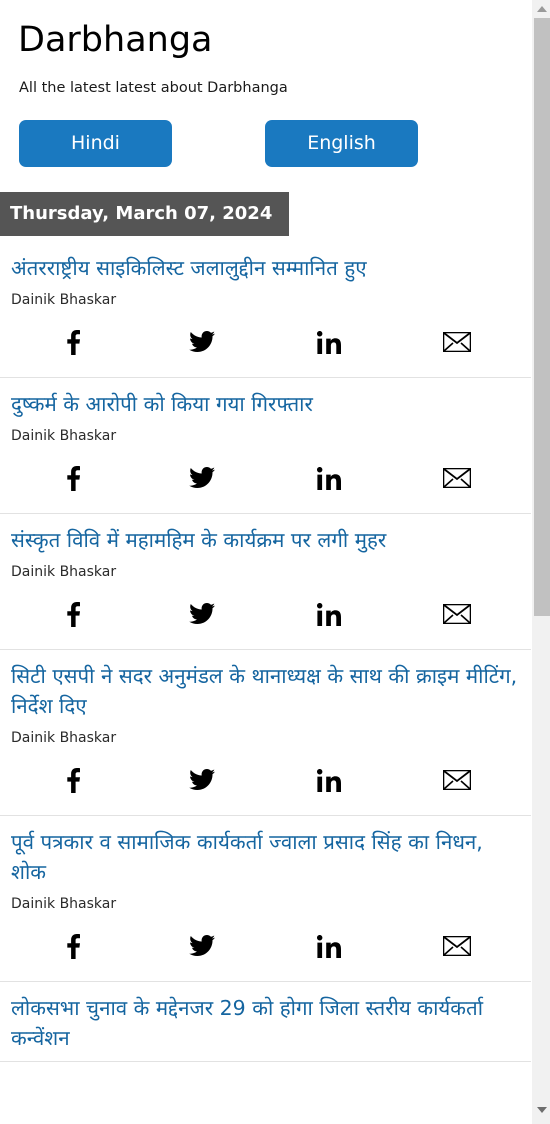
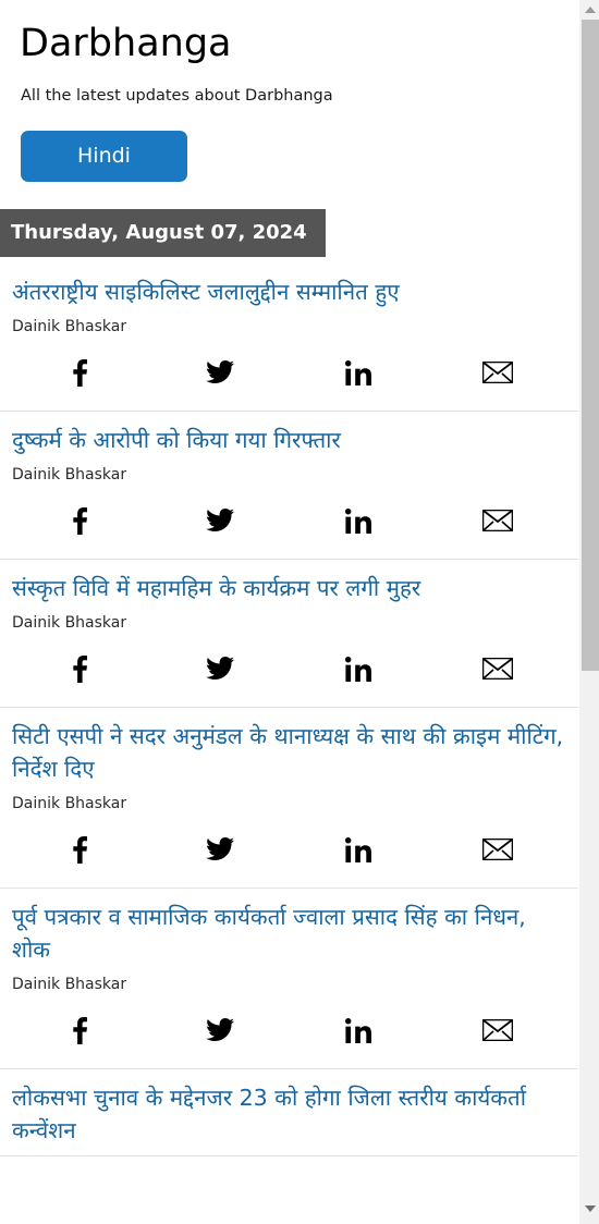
  Darbhanga
- All the latest latest about Darbhanga
+ All the latest updates about Darbhanga
  Hindi
- English
- Thursday, March 07, 2024
+ Thursday, August 07, 2024
  अंतरराष्ट्रीय साइकिलिस्ट जलालुद्दीन सम्मानित हुए
  Dainik Bhaskar
  दुष्कर्म के आरोपी को किया गया गिरफ्तार
  Dainik Bhaskar
  संस्कृत विवि में महामहिम के कार्यक्रम पर लगी मुहर
  Dainik Bhaskar
  सिटी एसपी ने सदर अनुमंडल के थानाध्यक्ष के साथ की क्राइम मीटिंग, निर्देश दिए
  Dainik Bhaskar
  पूर्व पत्रकार व सामाजिक कार्यकर्ता ज्वाला प्रसाद सिंह का निधन, शोक
  Dainik Bhaskar
- लोकसभा चुनाव के मद्देनजर 29 को होगा जिला स्तरीय कार्यकर्ता कन्वेंशन
+ लोकसभा चुनाव के मद्देनजर 23 को होगा जिला स्तरीय कार्यकर्ता कन्वेंशन
